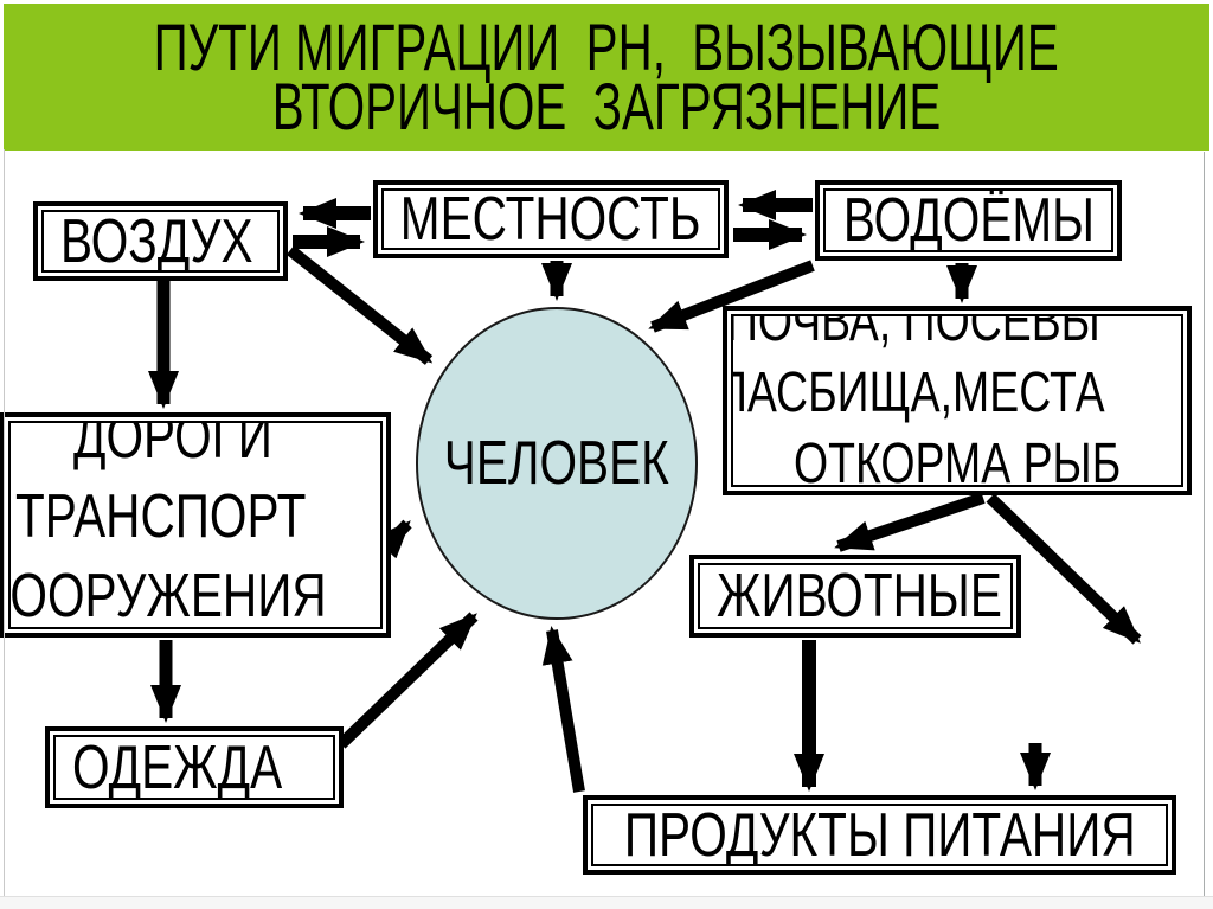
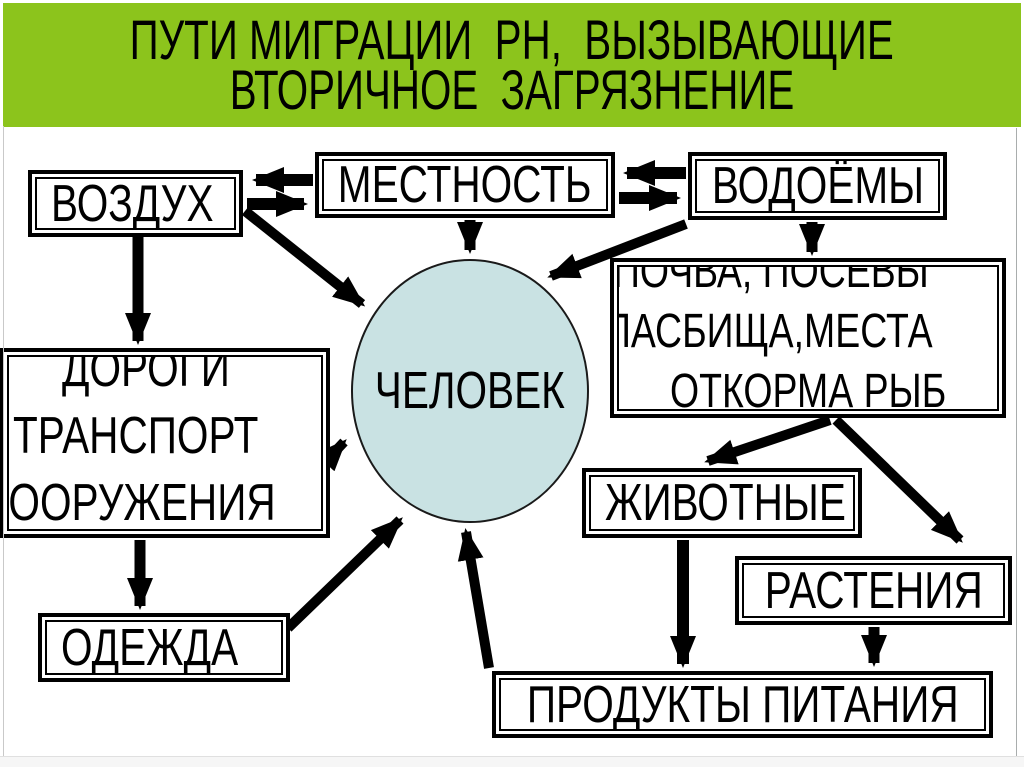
  ПУТИ МИГРАЦИИ РН, ВЫЗЫВАЮЩИЕ
  ВТОРИЧНОЕ ЗАГРЯЗНЕНИЕ
  ВОЗДУХ
  МЕСТНОСТЬ
  ВОДОЁМЫ
  ДОРОГИ
  ТРАНСПОРТ
  ООРУЖЕНИЯ
  ПОЧВА, ПОСЕВЫ
  АСБИЩА,МЕСТА
  ОТКОРМА РЫБ
  ЖИВОТНЫЕ
+ РАСТЕНИЯ
  ОДЕЖДА
  ПРОДУКТЫ ПИТАНИЯ
  ЧЕЛОВЕК
